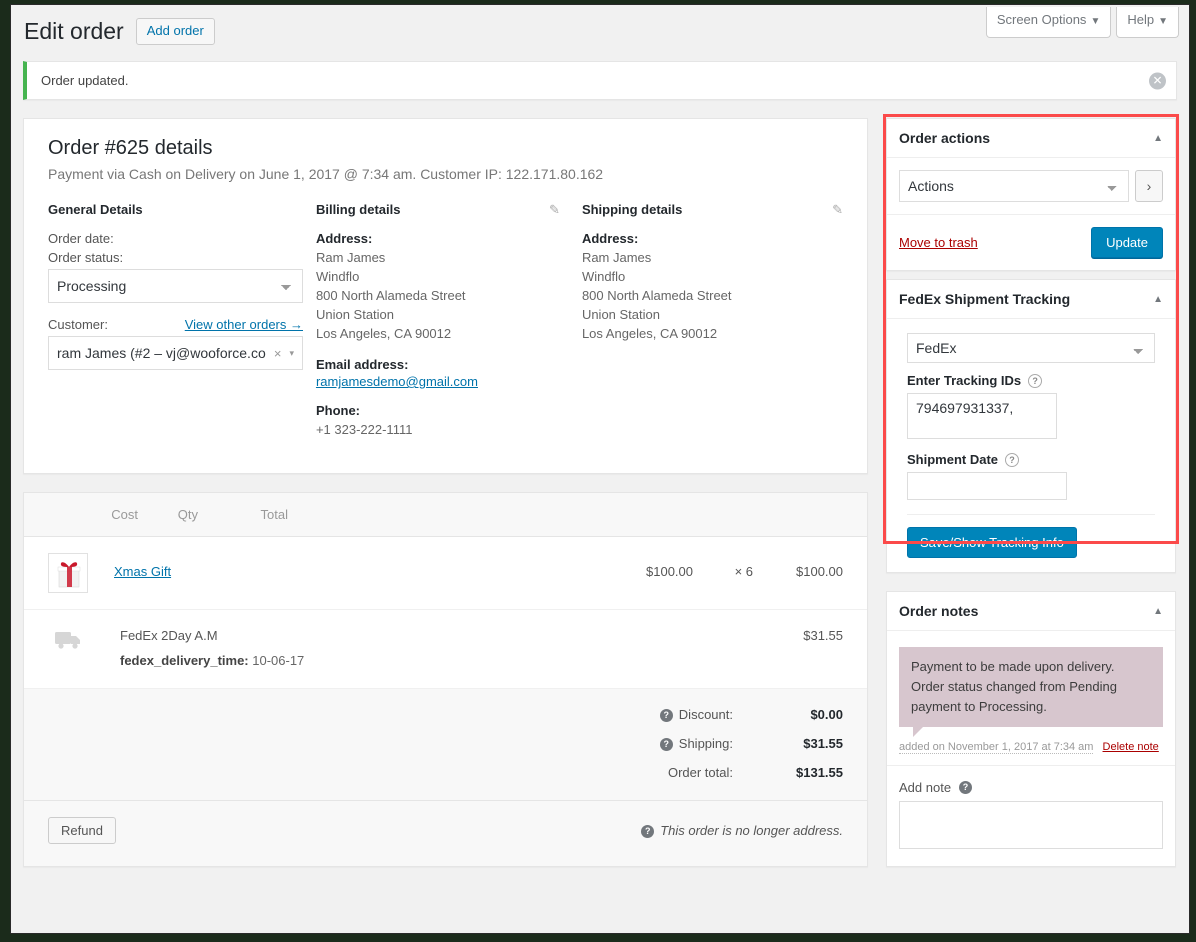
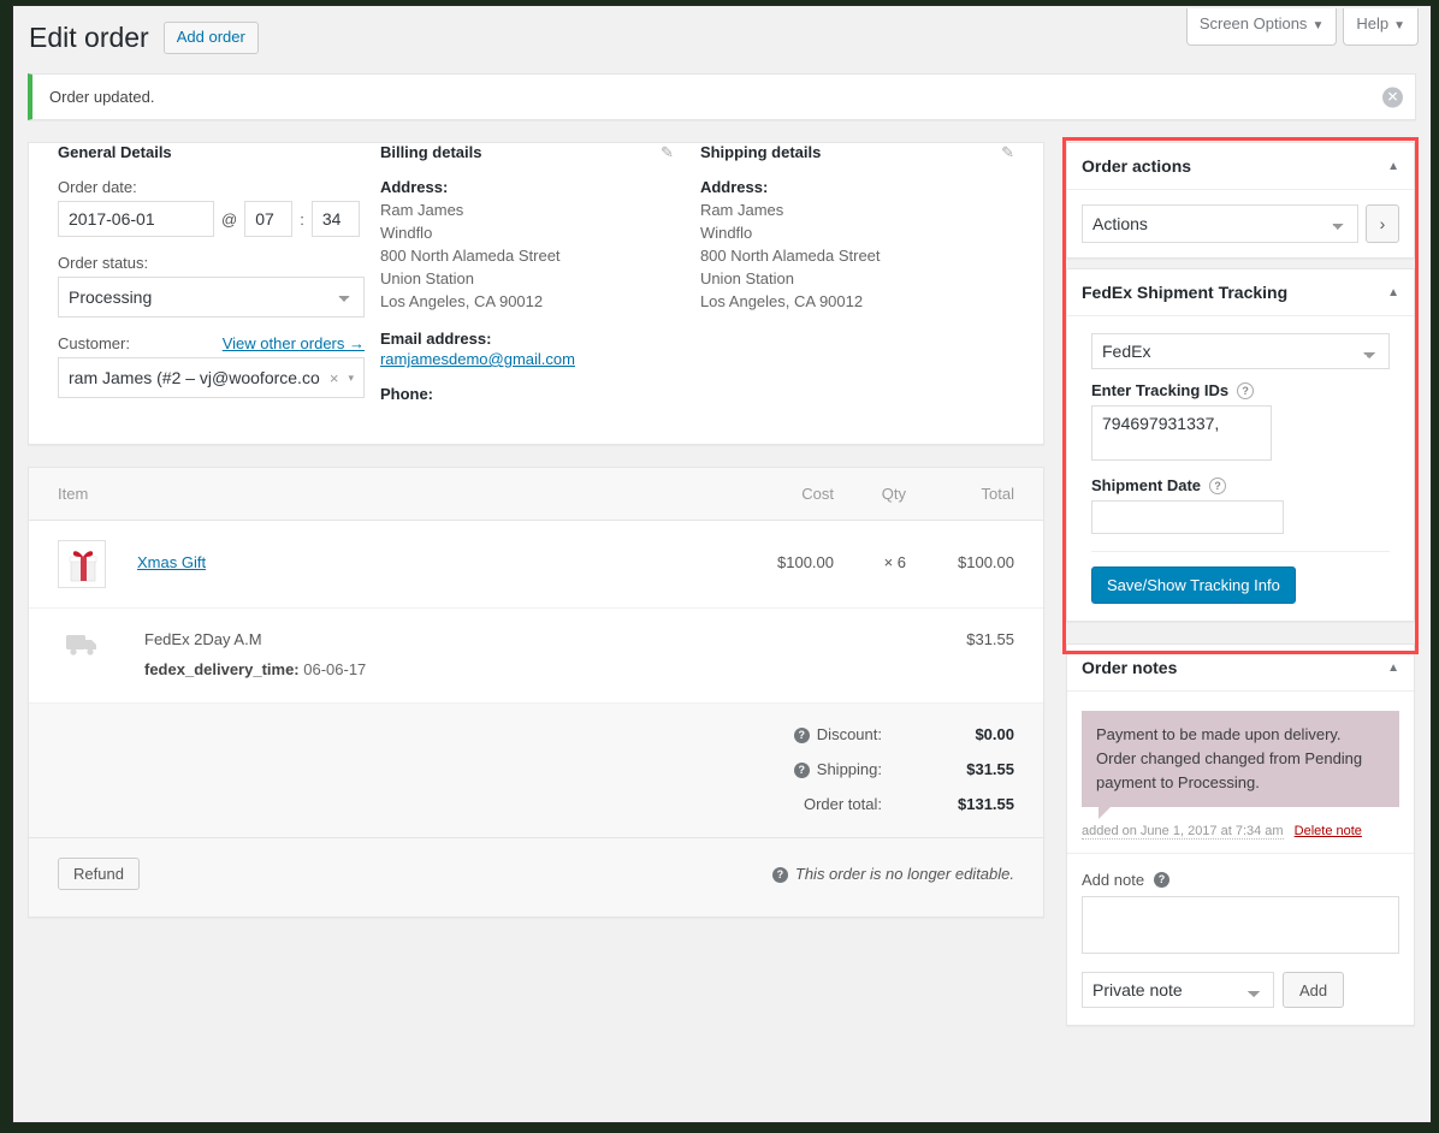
  Screen Options ▼
  Help ▼
  Edit order
  Add order
  Order updated.
  ✕
- Order #625 details
- Payment via Cash on Delivery on June 1, 2017 @ 7:34 am. Customer IP: 122.171.80.162
  General Details
  Order date:
+ 2017-06-01
+ @
+ 07
+ :
+ 34
  Order status:
  Processing
  Customer:
  View other orders →
  ram James (#2 – vj@wooforce.co
  ×
  ▾
  Billing details
  ✎
  Address:
  Ram James
  Windflo
  800 North Alameda Street
  Union Station
  Los Angeles, CA 90012
  Email address:
  ramjamesdemo@gmail.com
  Phone:
- +1 323-222-1111
  Shipping details
  ✎
  Address:
  Ram James
  Windflo
  800 North Alameda Street
  Union Station
  Los Angeles, CA 90012
+ Item
  Cost
  Qty
  Total
  Xmas Gift
  $100.00
  × 6
  $100.00
  FedEx 2Day A.M
- fedex_delivery_time: 10-06-17
+ fedex_delivery_time: 06-06-17
  $31.55
  ? Discount:
  $0.00
  ? Shipping:
  $31.55
  Order total:
  $131.55
  Refund
- ? This order is no longer address.
+ ? This order is no longer editable.
  Order actions
  ▲
  Actions
  ›
- Move to trash
- Update
  FedEx Shipment Tracking
  ▲
  FedEx
  Enter Tracking IDs
  ?
  794697931337,
  Shipment Date
  ?
  Save/Show Tracking Info
  Order notes
  ▲
- Payment to be made upon delivery. Order status changed from Pending payment to Processing.
+ Payment to be made upon delivery. Order changed changed from Pending payment to Processing.
- added on November 1, 2017 at 7:34 am Delete note
+ added on June 1, 2017 at 7:34 am Delete note
  Add note
  ?
+ Private note
+ Add
